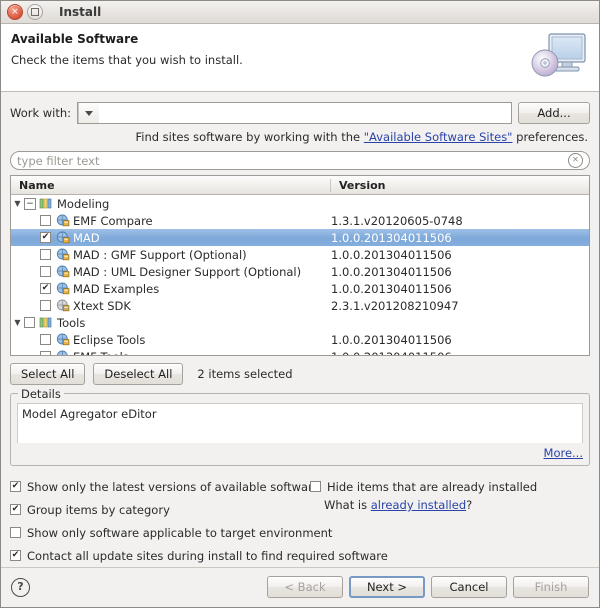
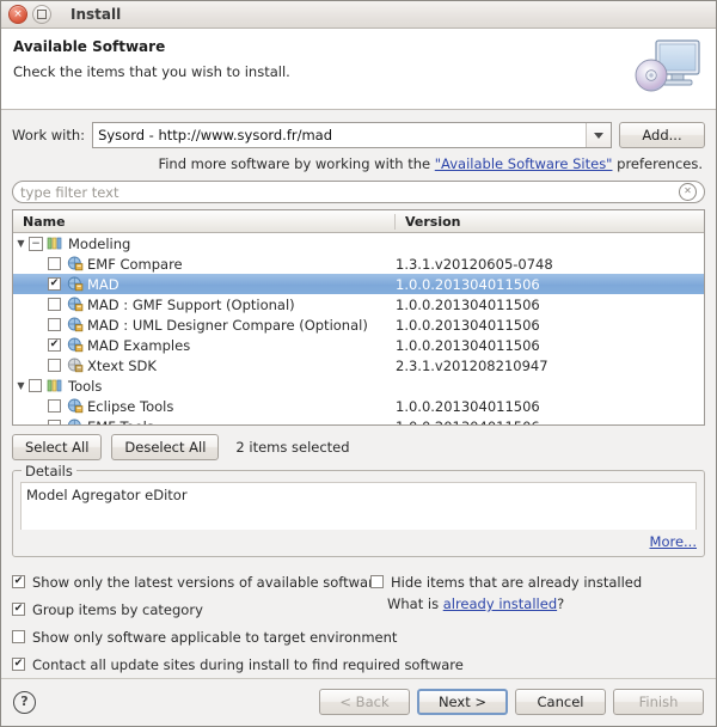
  ×
  Install
  Available Software
  Check the items that you wish to install.
  Work with:
+ Sysord - http://www.sysord.fr/mad
  Add...
- Find sites software by working with the "Available Software Sites" preferences.
+ Find more software by working with the "Available Software Sites" preferences.
  type filter text
  ✕
  Name
  Version
  ▼
  −
  Modeling
  EMF Compare
  1.3.1.v20120605-0748
  MAD
  1.0.0.201304011506
  MAD : GMF Support (Optional)
  1.0.0.201304011506
- MAD : UML Designer Support (Optional)
+ MAD : UML Designer Compare (Optional)
  1.0.0.201304011506
  MAD Examples
  1.0.0.201304011506
  Xtext SDK
  2.3.1.v201208210947
  ▼
  Tools
  Eclipse Tools
  1.0.0.201304011506
  Select All
  Deselect All
  2 items selected
  Details
  Model Agregator eDitor
  More...
  Show only the latest versions of available softwa
  Group items by category
  Show only software applicable to target environment
  Contact all update sites during install to find required software
  Hide items that are already installed
  What is already installed?
  ?
  < Back
  Next >
  Cancel
  Finish
